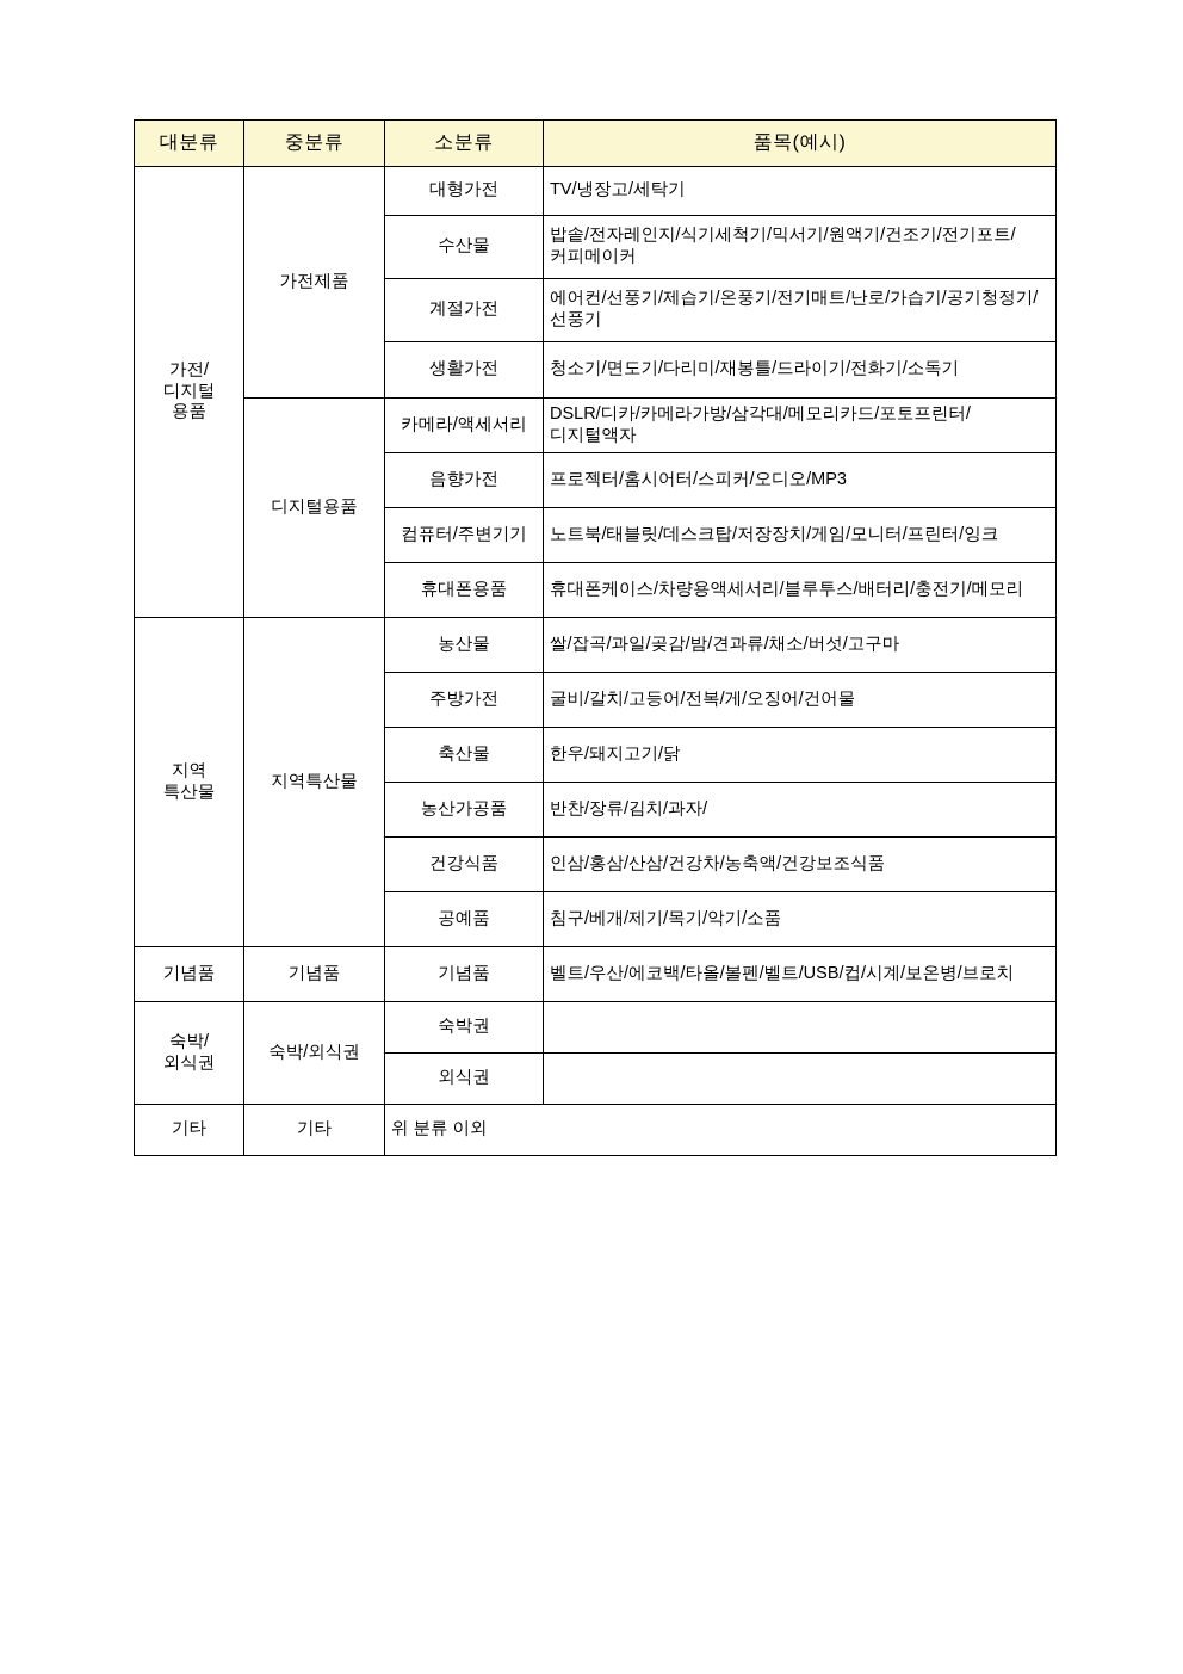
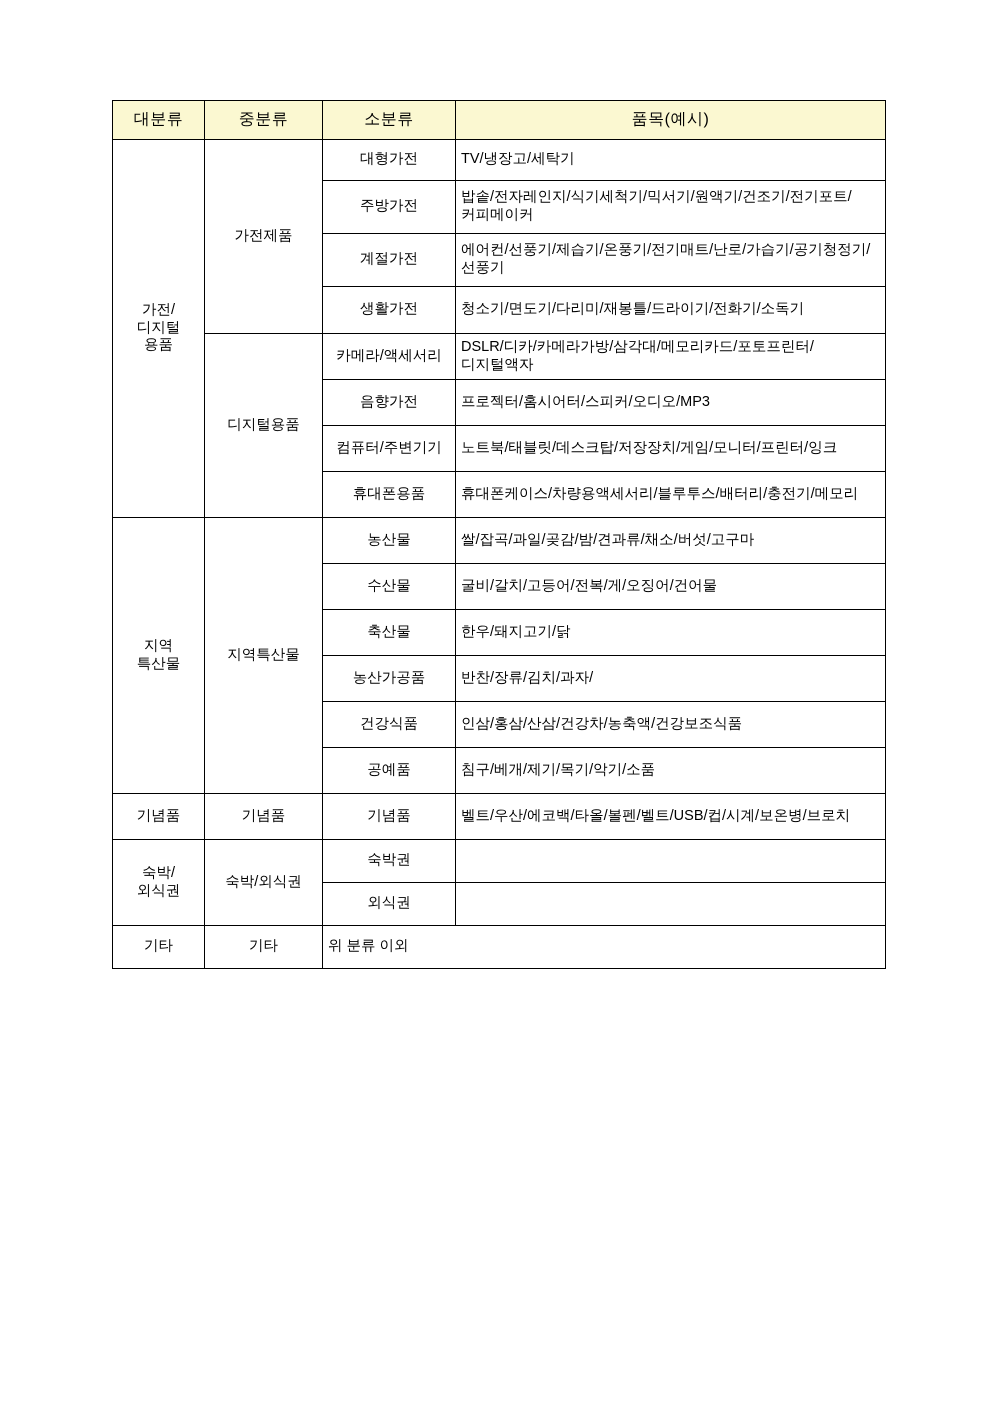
  대분류	중분류	소분류	품목(예시)
  가전/ 디지털 용품	가전제품	대형가전	TV/냉장고/세탁기
- 수산물	밥솥/전자레인지/식기세척기/믹서기/원액기/건조기/전기포트/커피메이커
+ 주방가전	밥솥/전자레인지/식기세척기/믹서기/원액기/건조기/전기포트/커피메이커
  계절가전	에어컨/선풍기/제습기/온풍기/전기매트/난로/가습기/공기청정기/선풍기
  생활가전	청소기/면도기/다리미/재봉틀/드라이기/전화기/소독기
  디지털용품	카메라/액세서리	DSLR/디카/카메라가방/삼각대/메모리카드/포토프린터/디지털액자
  음향가전	프로젝터/홈시어터/스피커/오디오/MP3
  컴퓨터/주변기기	노트북/태블릿/데스크탑/저장장치/게임/모니터/프린터/잉크
  휴대폰용품	휴대폰케이스/차량용액세서리/블루투스/배터리/충전기/메모리
  지역 특산물	지역특산물	농산물	쌀/잡곡/과일/곶감/밤/견과류/채소/버섯/고구마
- 주방가전	굴비/갈치/고등어/전복/게/오징어/건어물
+ 수산물	굴비/갈치/고등어/전복/게/오징어/건어물
  축산물	한우/돼지고기/닭
  농산가공품	반찬/장류/김치/과자/
  건강식품	인삼/홍삼/산삼/건강차/농축액/건강보조식품
  공예품	침구/베개/제기/목기/악기/소품
  기념품	기념품	기념품	벨트/우산/에코백/타올/볼펜/벨트/USB/컵/시계/보온병/브로치
  숙박/ 외식권	숙박/외식권	숙박권
  외식권
  기타	기타	위 분류 이외
